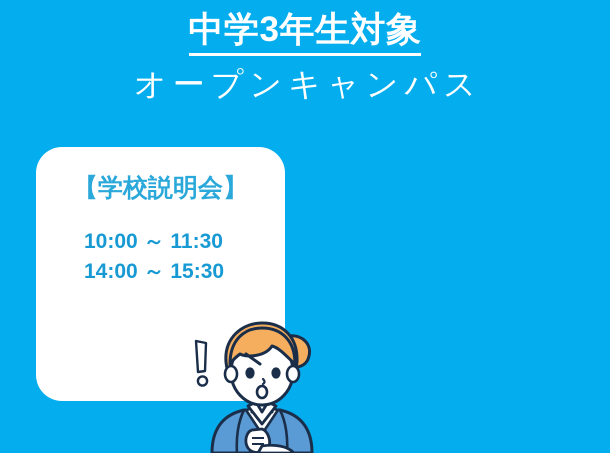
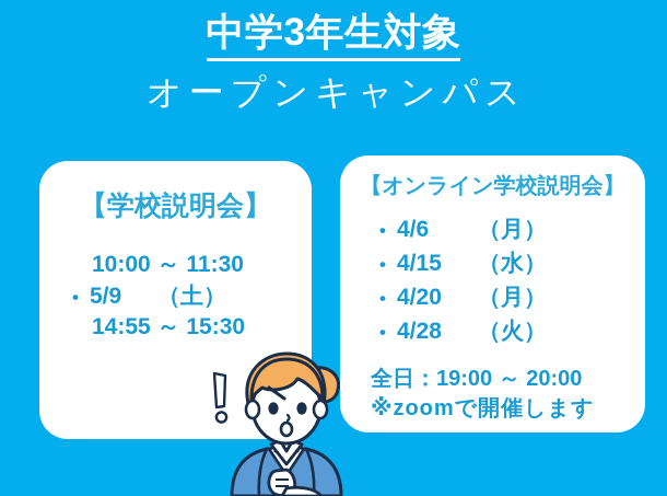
  中学3年生対象
  オープンキャンパス
  【学校説明会】
  10:00 ～ 11:30
+ • 5/9 （土）
- 14:00 ～ 15:30
+ 14:55 ～ 15:30
+ 【オンライン学校説明会】
+ • 4/6 （月）
+ • 4/15 （水）
+ • 4/20 （月）
+ • 4/28 （火）
+ 全日：19:00 ～ 20:00
+ ※zoomで開催します
